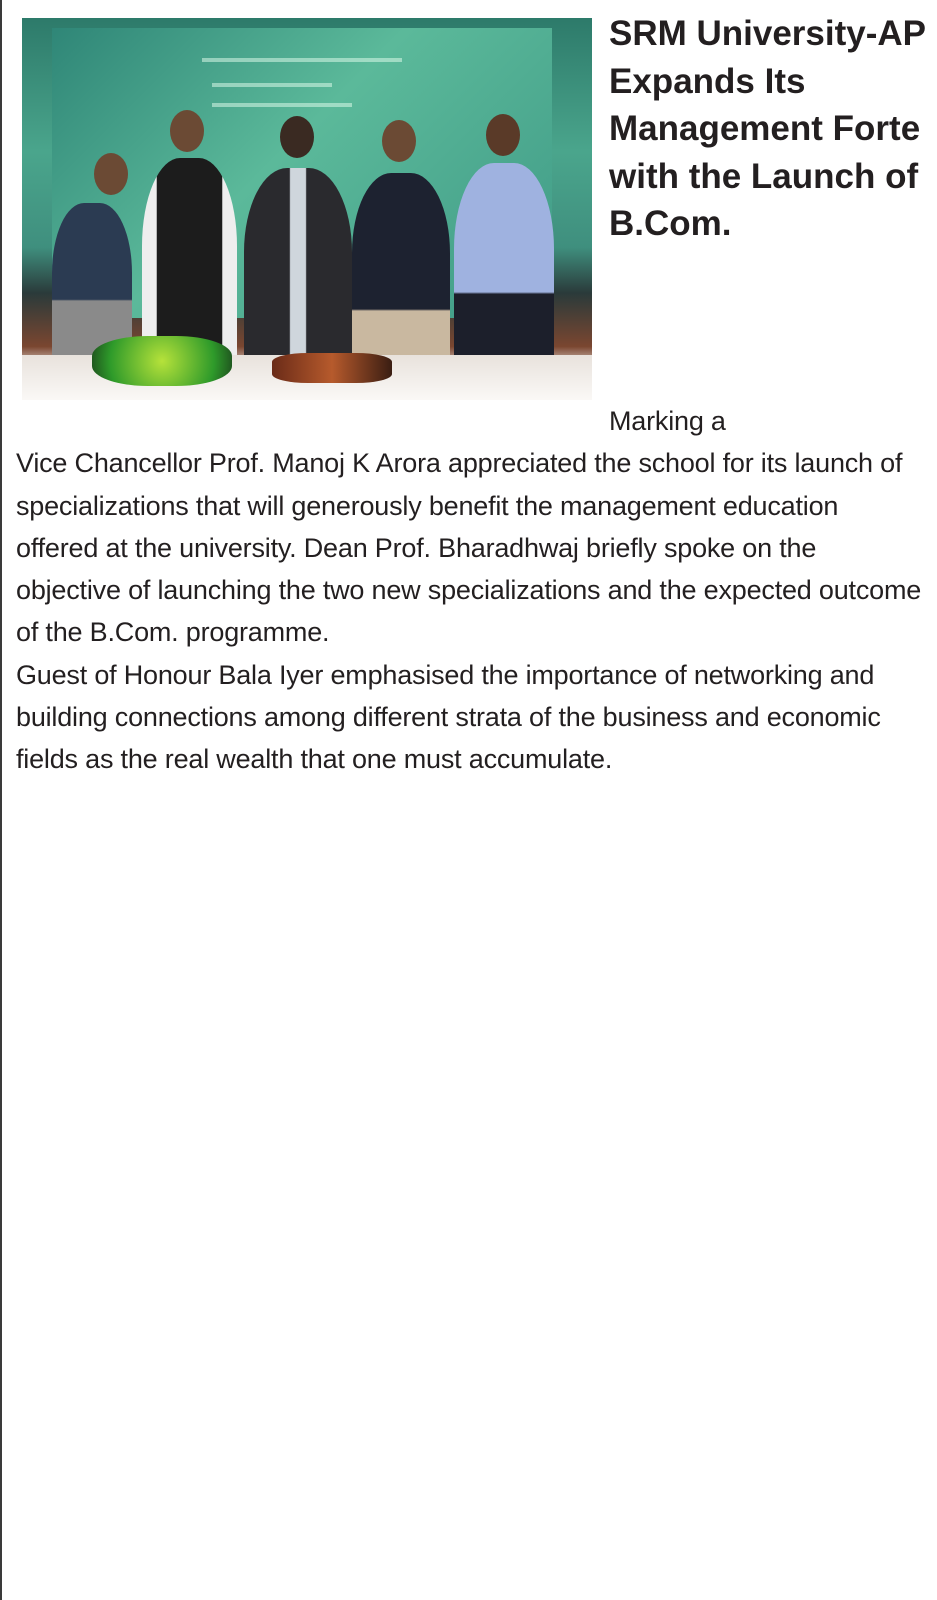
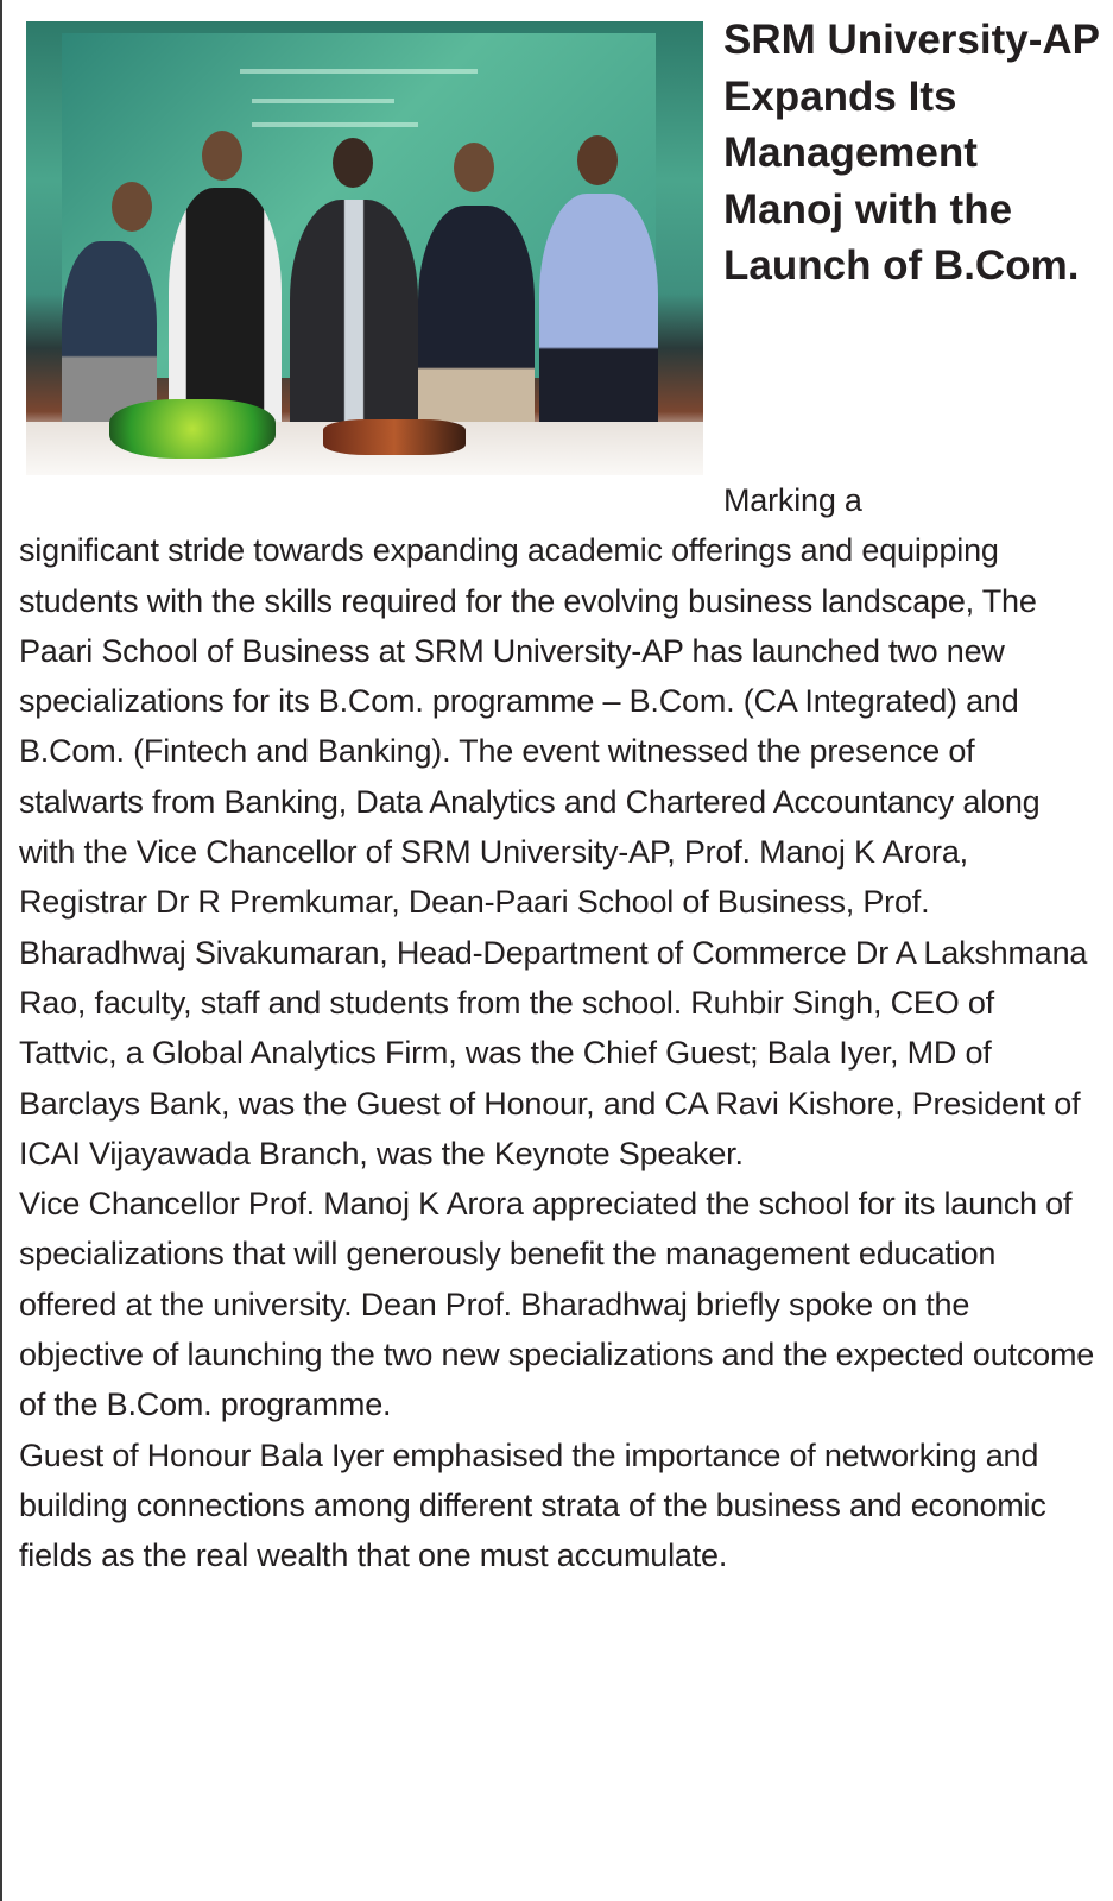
- SRM University-AP Expands Its Management Forte with the Launch of B.Com.
+ SRM University-AP Expands Its Management Manoj with the Launch of B.Com.
  Marking a
+ significant stride towards expanding academic offerings and equipping students with the skills required for the evolving business landscape, The Paari School of Business at SRM University-AP has launched two new specializations for its B.Com. programme – B.Com. (CA Integrated) and B.Com. (Fintech and Banking). The event witnessed the presence of stalwarts from Banking, Data Analytics and Chartered Accountancy along with the Vice Chancellor of SRM University-AP, Prof. Manoj K Arora, Registrar Dr R Premkumar, Dean-Paari School of Business, Prof. Bharadhwaj Sivakumaran, Head-Department of Commerce Dr A Lakshmana Rao, faculty, staff and students from the school. Ruhbir Singh, CEO of Tattvic, a Global Analytics Firm, was the Chief Guest; Bala Iyer, MD of Barclays Bank, was the Guest of Honour, and CA Ravi Kishore, President of ICAI Vijayawada Branch, was the Keynote Speaker.
  Vice Chancellor Prof. Manoj K Arora appreciated the school for its launch of specializations that will generously benefit the management education offered at the university. Dean Prof. Bharadhwaj briefly spoke on the objective of launching the two new specializations and the expected outcome of the B.Com. programme.
  Guest of Honour Bala Iyer emphasised the importance of networking and building connections among different strata of the business and economic fields as the real wealth that one must accumulate.
